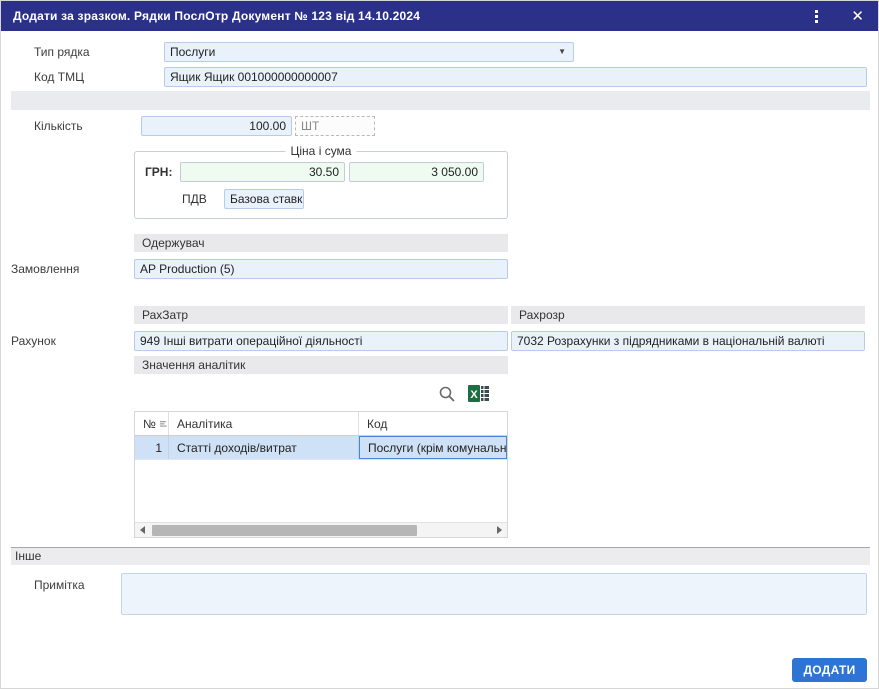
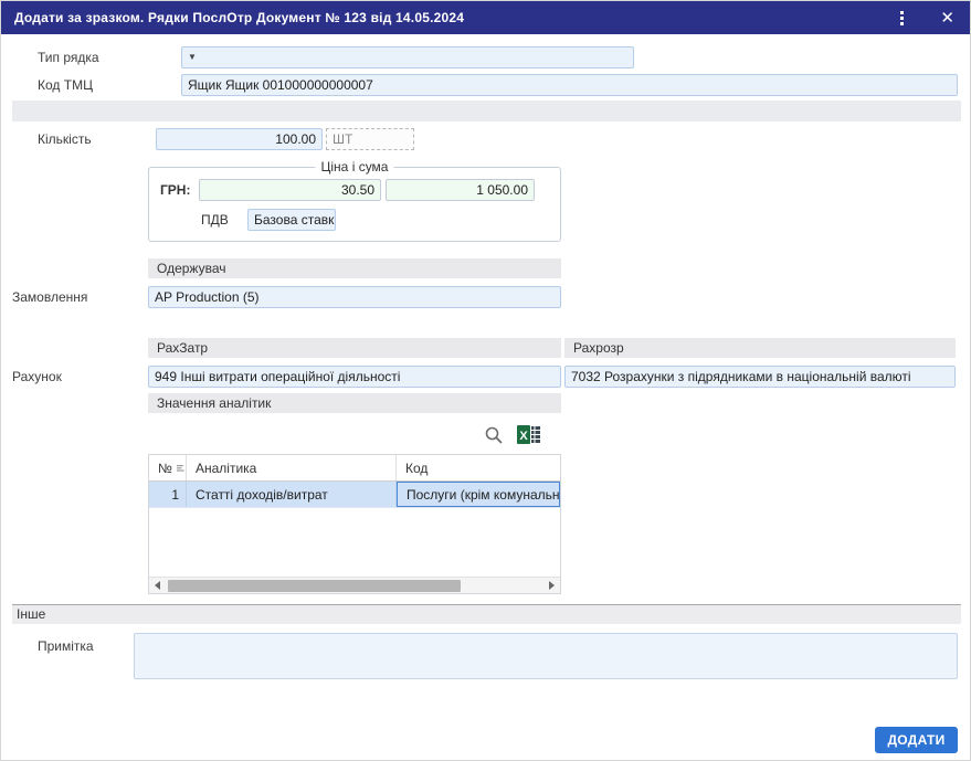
- Додати за зразком. Рядки ПослОтр Документ № 123 від 14.10.2024
+ Додати за зразком. Рядки ПослОтр Документ № 123 від 14.05.2024
  ✕
  Тип рядка
- Послуги
  ▼
  Код ТМЦ
  Ящик Ящик 001000000000007
  Кількість
  100.00
  ШТ
  Ціна і сума
  ГРН:
  30.50
- 3 050.00
+ 1 050.00
  ПДВ
  Базова ставк
  Одержувач
  Замовлення
  AP Production (5)
  РахЗатр
  Рахрозр
  Рахунок
  949 Інші витрати операційної діяльності
  7032 Розрахунки з підрядниками в національній валюті
  Значення аналітик
  X
  №
  Аналітика
  Код
  1
  Статті доходів/витрат
  Послуги (крім комунальн
  Інше
  Примітка
  ДОДАТИ
